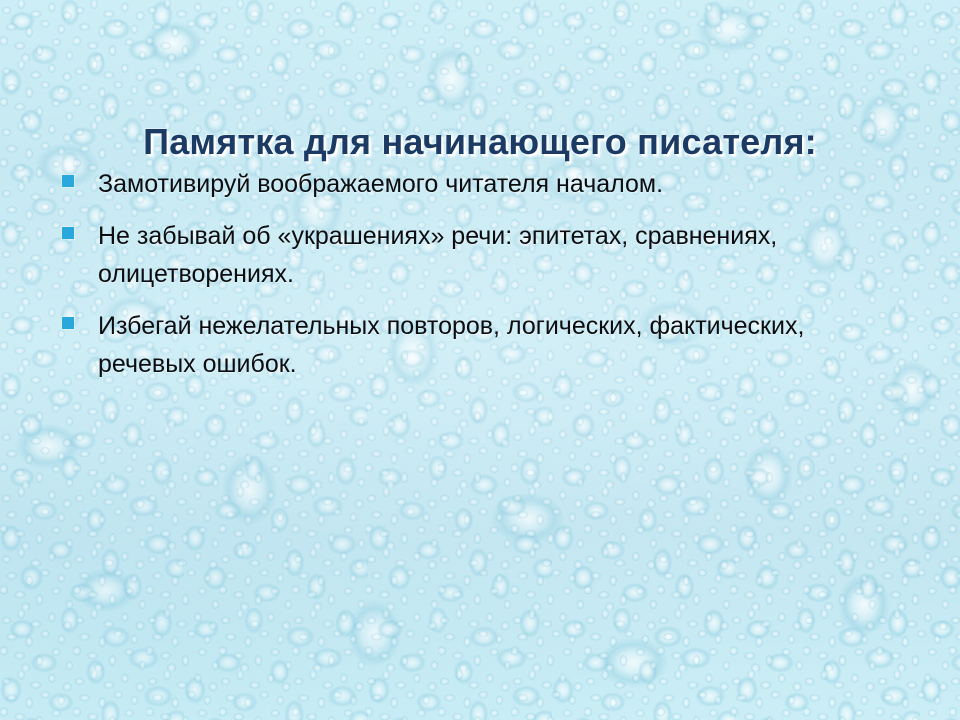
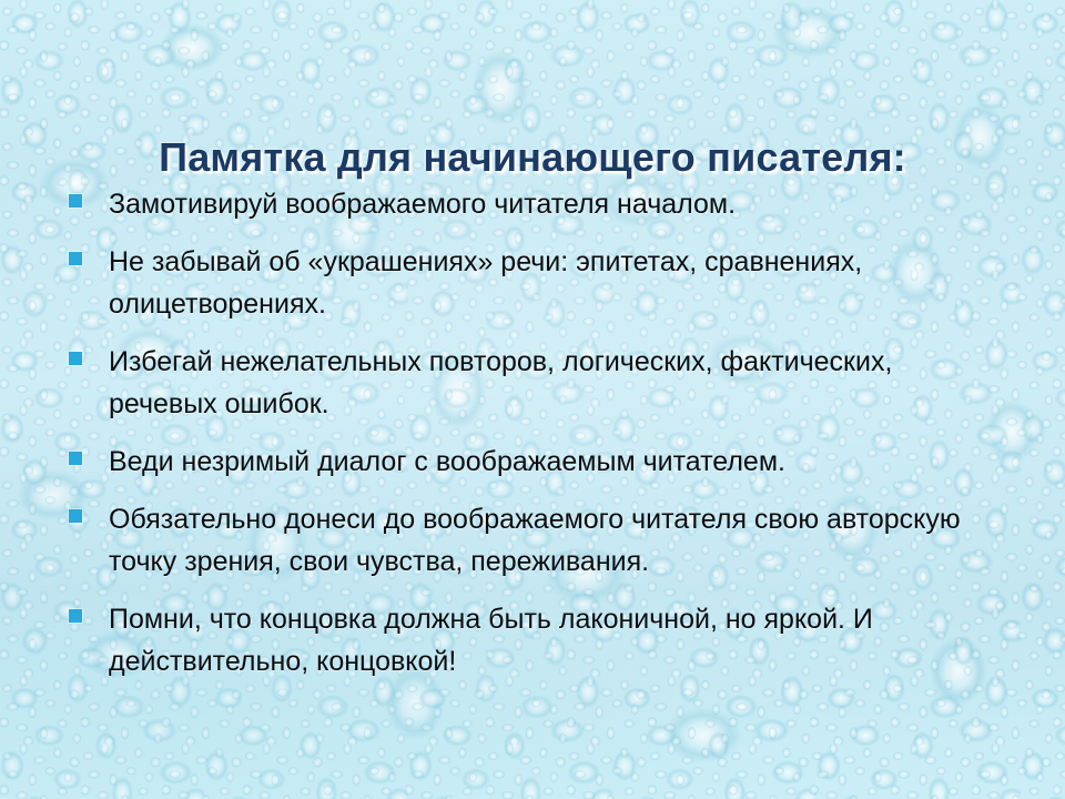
  Памятка для начинающего писателя:
  Замотивируй воображаемого читателя началом.
  Не забывай об «украшениях» речи: эпитетах, сравнениях, олицетворениях.
  Избегай нежелательных повторов, логических, фактических, речевых ошибок.
+ Веди незримый диалог с воображаемым читателем.
+ Обязательно донеси до воображаемого читателя свою авторскую точку зрения, свои чувства, переживания.
+ Помни, что концовка должна быть лаконичной, но яркой. И действительно, концовкой!
